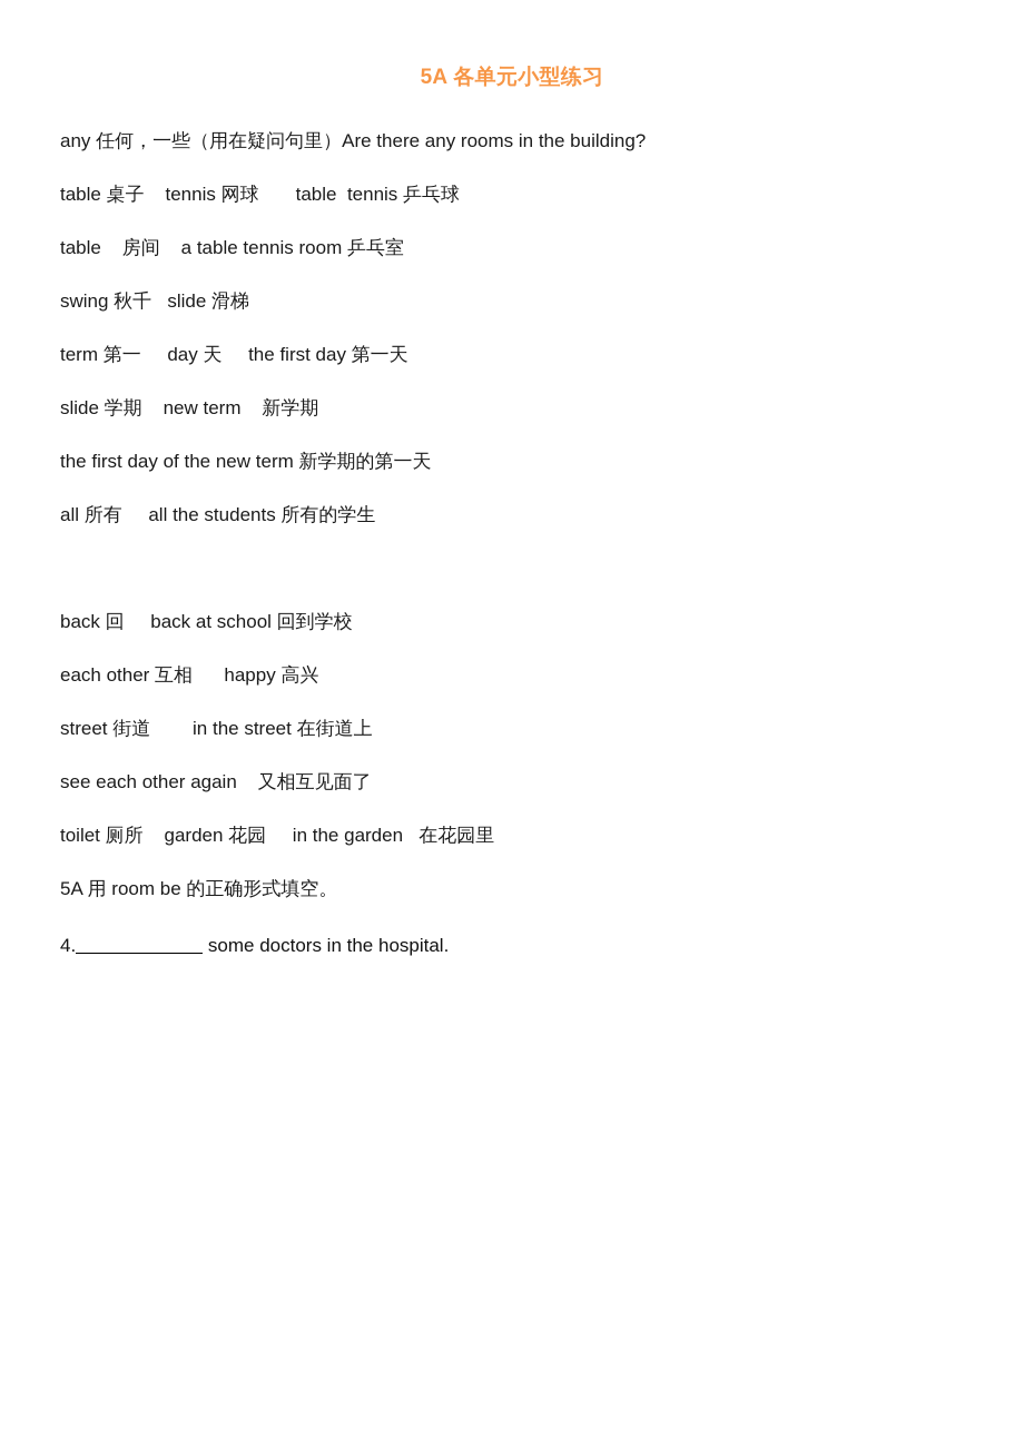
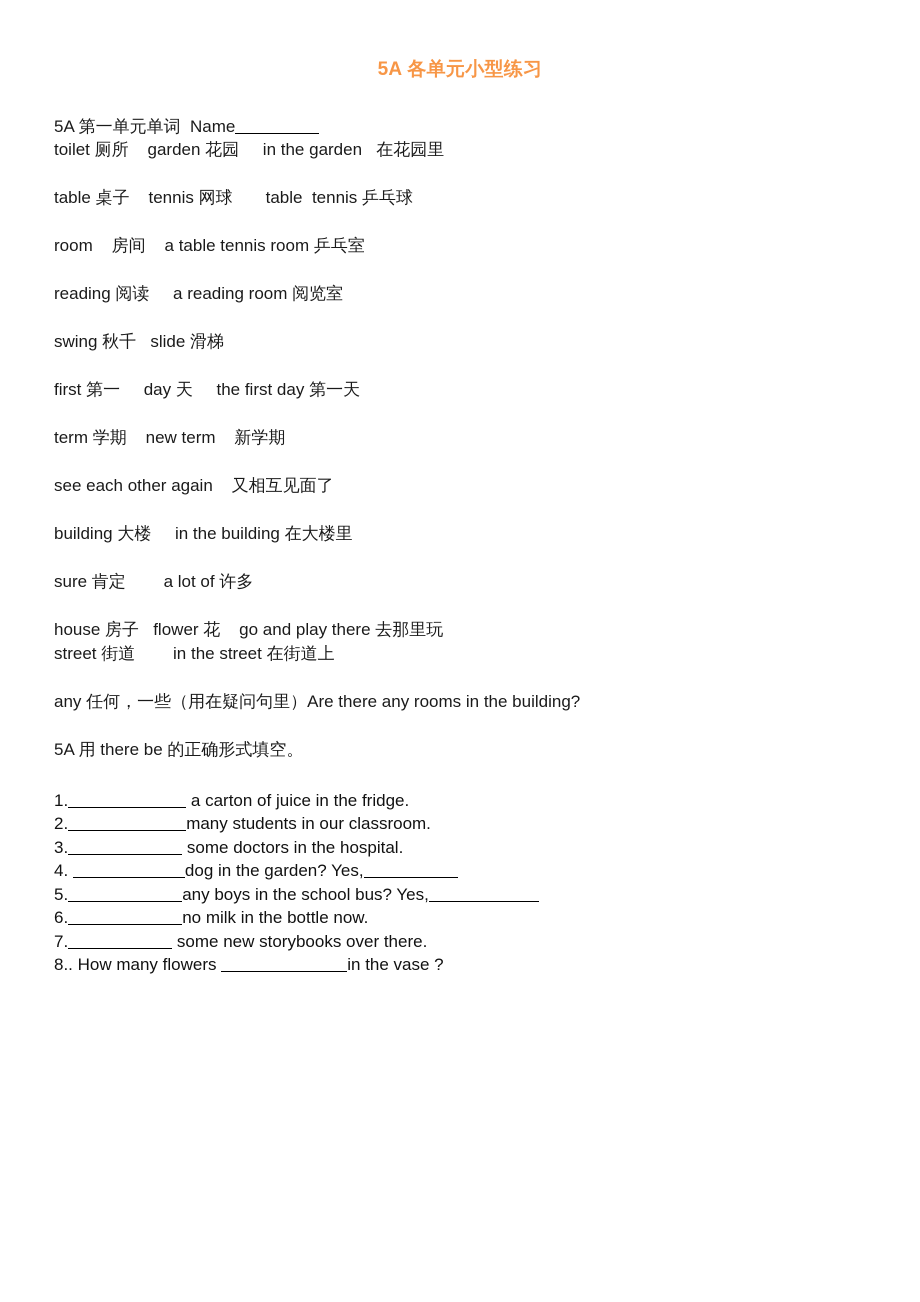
  5A 各单元小型练习
+ 5A 第一单元单词 Name
- any 任何，一些（用在疑问句里）Are there any rooms in the building?
+ toilet 厕所 garden 花园 in the garden 在花园里
  table 桌子 tennis 网球 table tennis 乒乓球
- table 房间 a table tennis room 乒乓室
+ room 房间 a table tennis room 乒乓室
+ reading 阅读 a reading room 阅览室
  swing 秋千 slide 滑梯
- term 第一 day 天 the first day 第一天
+ first 第一 day 天 the first day 第一天
- slide 学期 new term 新学期
+ term 学期 new term 新学期
- the first day of the new term 新学期的第一天
- all 所有 all the students 所有的学生
- back 回 back at school 回到学校
- each other 互相 happy 高兴
- street 街道 in the street 在街道上
+ see each other again 又相互见面了
+ building 大楼 in the building 在大楼里
+ sure 肯定 a lot of 许多
+ house 房子 flower 花 go and play there 去那里玩
- see each other again 又相互见面了
+ street 街道 in the street 在街道上
- toilet 厕所 garden 花园 in the garden 在花园里
+ any 任何，一些（用在疑问句里）Are there any rooms in the building?
- 5A 用 room be 的正确形式填空。
+ 5A 用 there be 的正确形式填空。
+ 1. a carton of juice in the fridge.
+ 2. many students in our classroom.
- 4. some doctors in the hospital.
+ 3. some doctors in the hospital.
+ 4. dog in the garden? Yes,
+ 5. any boys in the school bus? Yes,
+ 6. no milk in the bottle now.
+ 7. some new storybooks over there.
+ 8.. How many flowers in the vase ?
